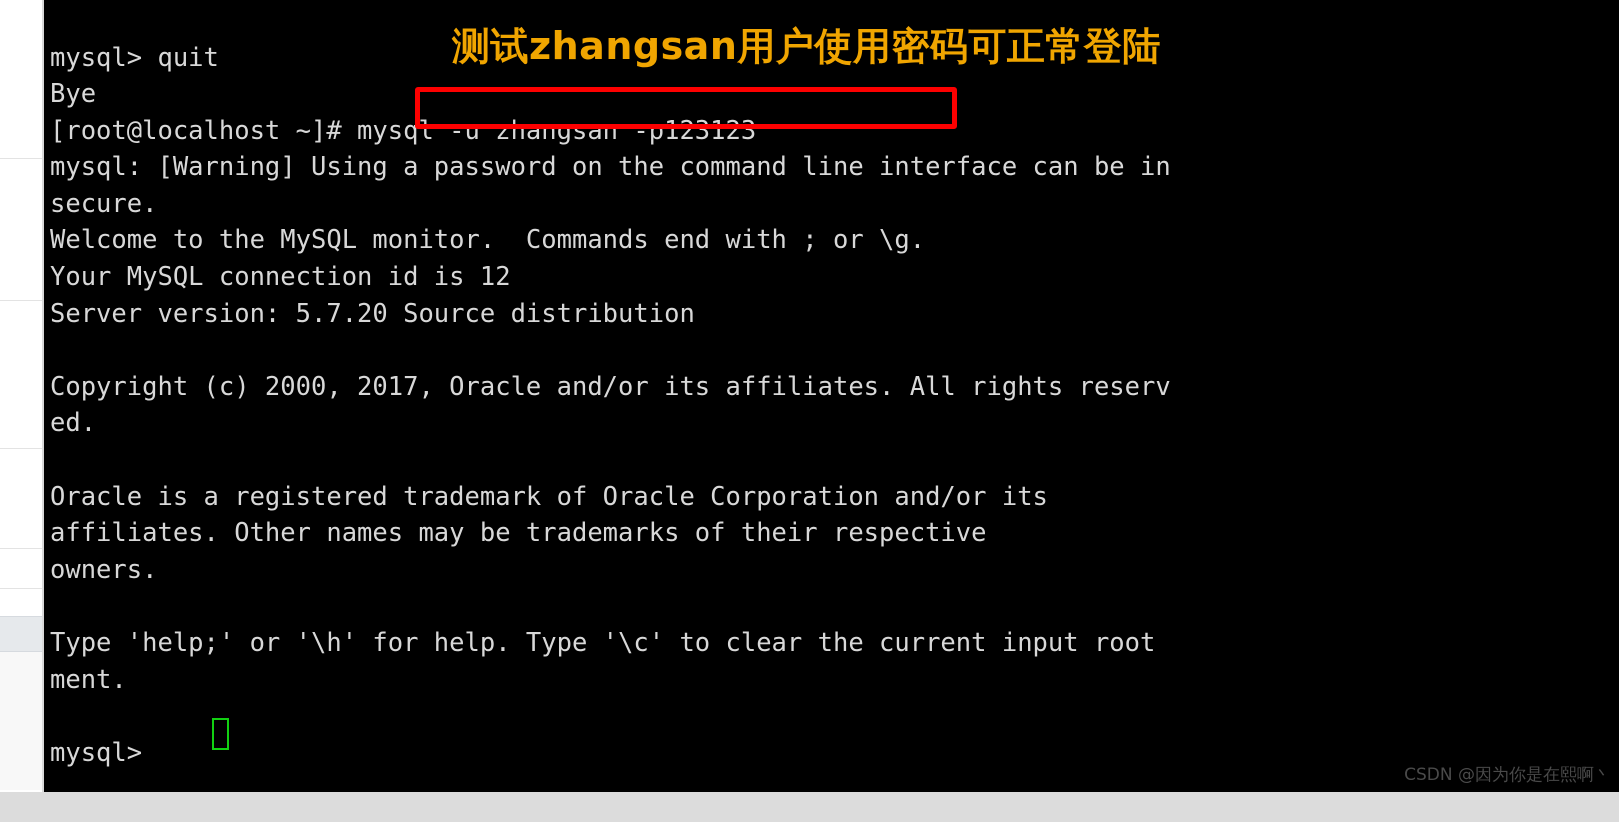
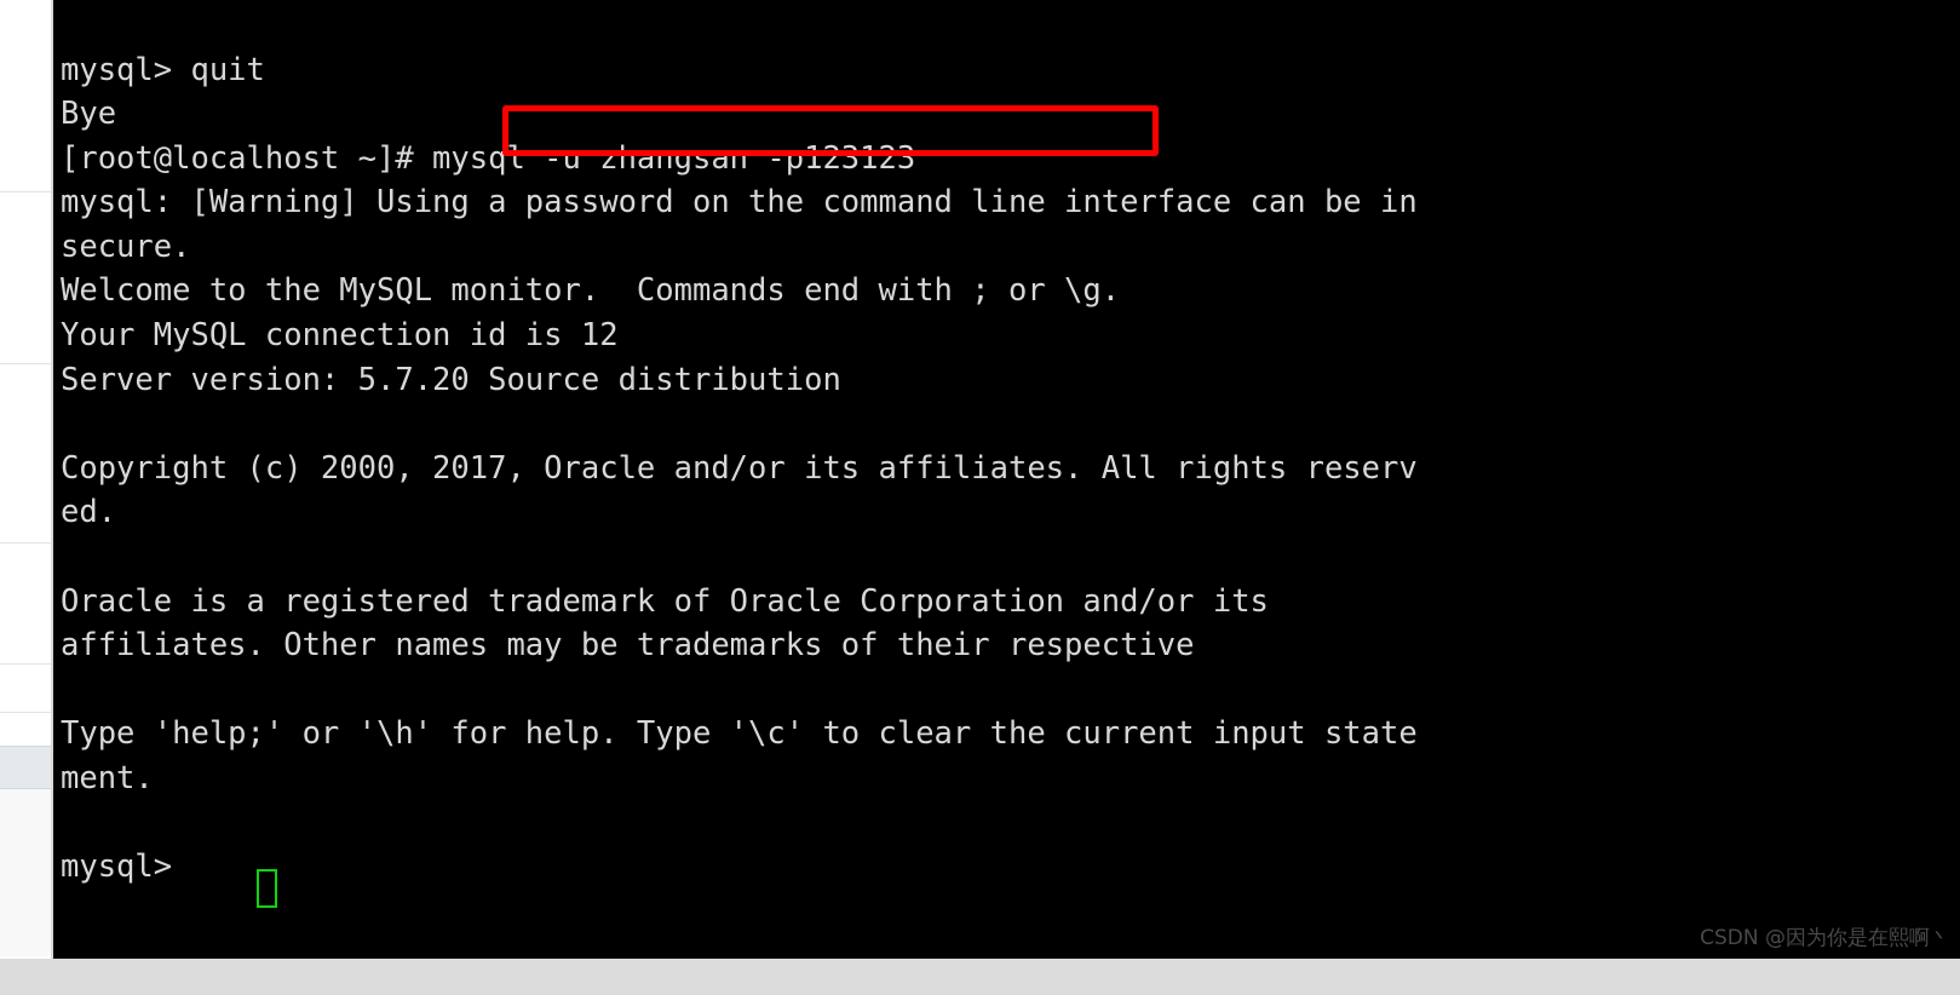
  mysql> quit
  Bye
  [root@localhost ~]# mysql -u zhangsan -p123123
  mysql: [Warning] Using a password on the command line interface can be in
  secure.
  Welcome to the MySQL monitor. Commands end with ; or \g.
  Your MySQL connection id is 12
  Server version: 5.7.20 Source distribution
  Copyright (c) 2000, 2017, Oracle and/or its affiliates. All rights reserv
  ed.
  Oracle is a registered trademark of Oracle Corporation and/or its
  affiliates. Other names may be trademarks of their respective
- owners.
- Type 'help;' or '\h' for help. Type '\c' to clear the current input root
+ Type 'help;' or '\h' for help. Type '\c' to clear the current input state
  ment.
  mysql>
- 测试zhangsan用户使用密码可正常登陆
  CSDN @因为你是在熙啊丶
